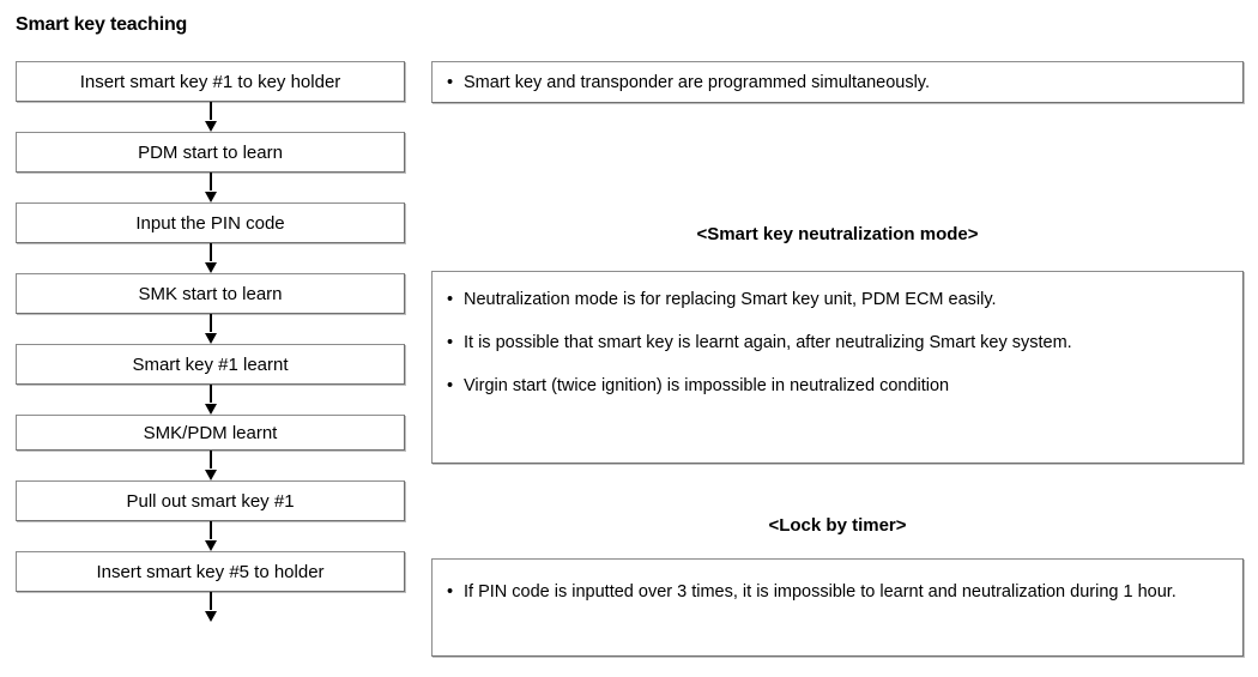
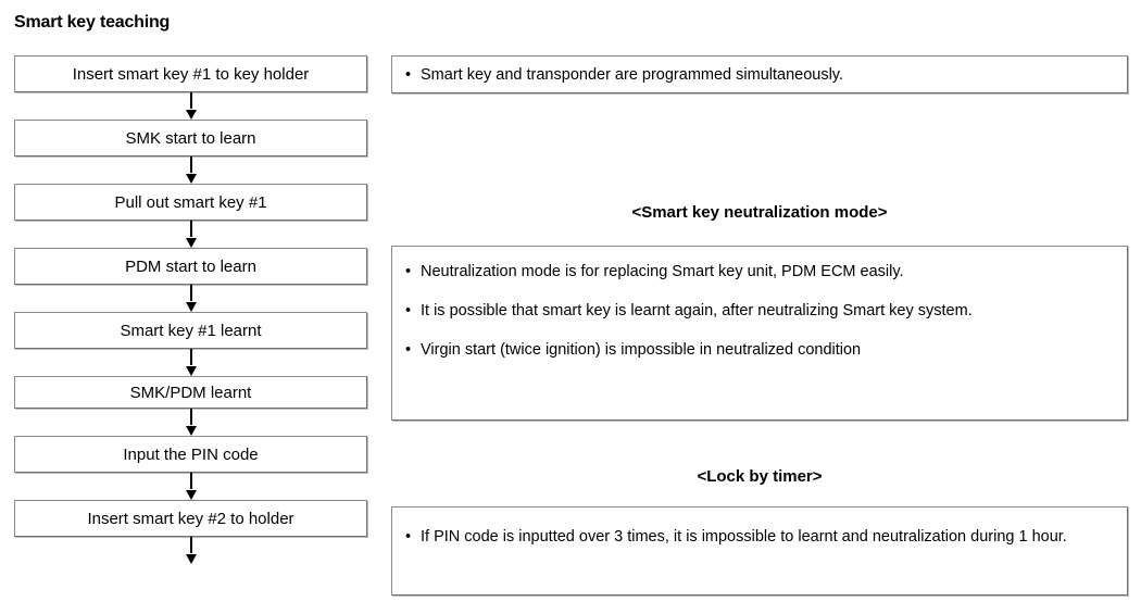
  Smart key teaching
  Insert smart key #1 to key holder
- PDM start to learn
+ SMK start to learn
- Input the PIN code
+ Pull out smart key #1
- SMK start to learn
+ PDM start to learn
  Smart key #1 learnt
  SMK/PDM learnt
- Pull out smart key #1
+ Input the PIN code
- Insert smart key #5 to holder
+ Insert smart key #2 to holder
  Smart key and transponder are programmed simultaneously.
  <Smart key neutralization mode>
  Neutralization mode is for replacing Smart key unit, PDM ECM easily.
  It is possible that smart key is learnt again, after neutralizing Smart key system.
  Virgin start (twice ignition) is impossible in neutralized condition
  <Lock by timer>
  If PIN code is inputted over 3 times, it is impossible to learnt and neutralization during 1 hour.
